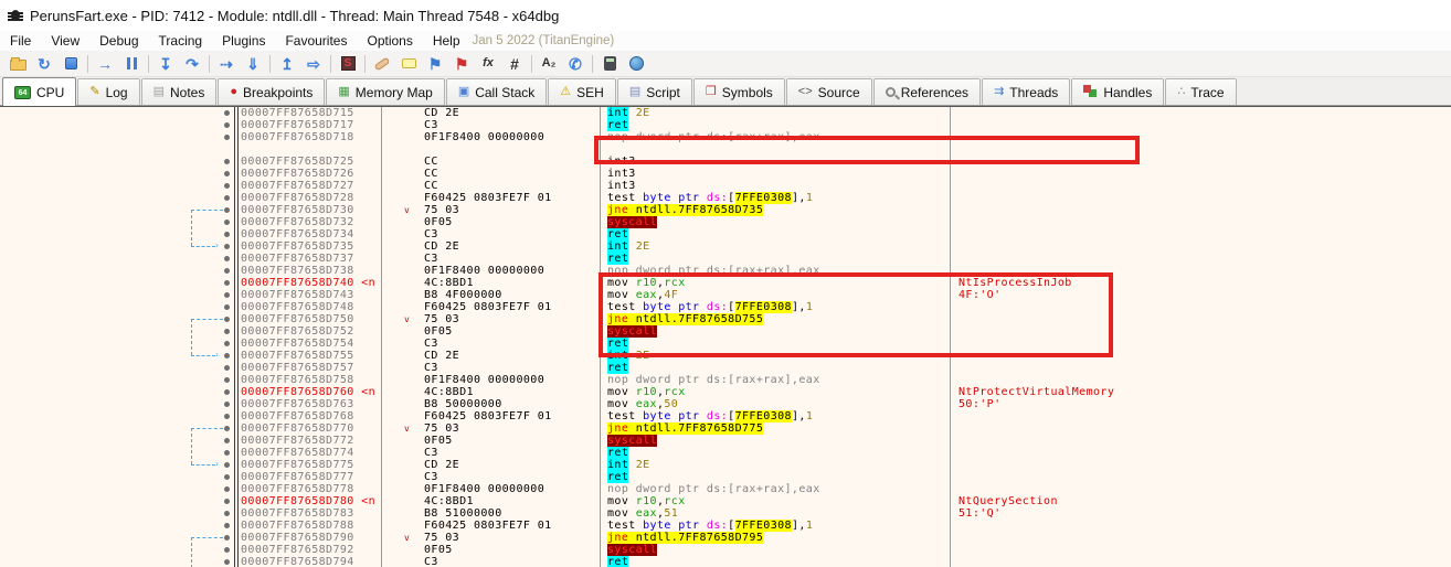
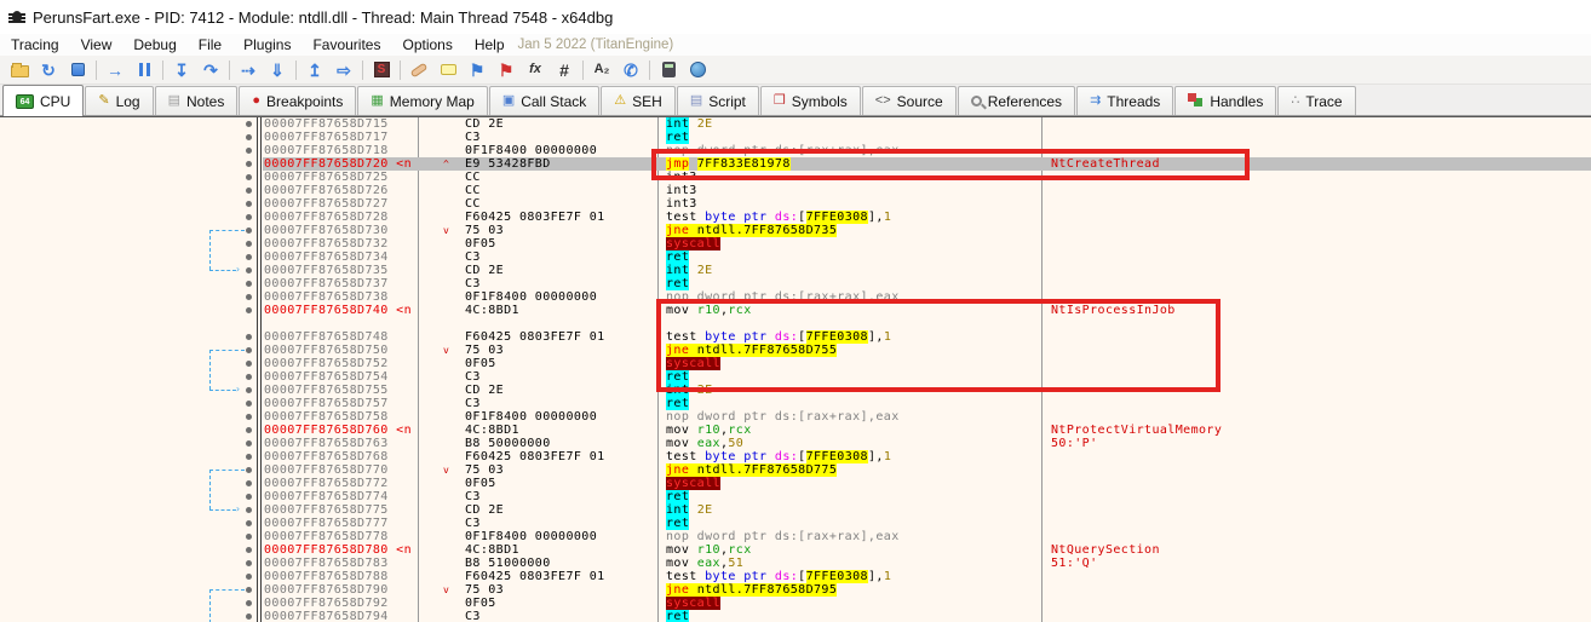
  PerunsFart.exe - PID: 7412 - Module: ntdll.dll - Thread: Main Thread 7548 - x64dbg
- File
+ Tracing
  View
  Debug
- Tracing
+ File
  Plugins
  Favourites
  Options
  Help
  Jan 5 2022 (TitanEngine)
  ↻
  →
  ↧
  ↷
  ⇢
  ⇓
  ↥
  ⇨
  S
  ⚑
  ⚑
  fx
  #
  A₂
  ✆
  CPU
  ✎
  Log
  ▤
  Notes
  ●
  Breakpoints
  ▦
  Memory Map
  ▣
  Call Stack
  ⚠
  SEH
  ▤
  Script
  ❒
  Symbols
  <>
  Source
  References
  ⇉
  Threads
  Handles
  ∴
  Trace
  00007FF87658D715
  CD 2E
  int 2E
  00007FF87658D717
  C3
  ret
  00007FF87658D718
  0F1F8400 00000000
  nop dword ptr ds:[rax+rax],eax
+ 00007FF87658D720 <n
+ ^
+ E9 53428FBD
+ jmp 7FF833E81978
+ NtCreateThread
  00007FF87658D725
  CC
  int3
  00007FF87658D726
  CC
  int3
  00007FF87658D727
  CC
  int3
  00007FF87658D728
  F60425 0803FE7F 01
  test byte ptr ds:[7FFE0308],1
  00007FF87658D730
  v
  75 03
  jne ntdll.7FF87658D735
  00007FF87658D732
  0F05
  syscall
  00007FF87658D734
  C3
  ret
  00007FF87658D735
  CD 2E
  int 2E
  00007FF87658D737
  C3
  ret
  00007FF87658D738
  0F1F8400 00000000
  nop dword ptr ds:[rax+rax],eax
  00007FF87658D740 <n
  4C:8BD1
  mov r10,rcx
  NtIsProcessInJob
- 00007FF87658D743
- B8 4F000000
- mov eax,4F
- 4F:'O'
  00007FF87658D748
  F60425 0803FE7F 01
  test byte ptr ds:[7FFE0308],1
  00007FF87658D750
  v
  75 03
  jne ntdll.7FF87658D755
  00007FF87658D752
  0F05
  syscall
  00007FF87658D754
  C3
  ret
  00007FF87658D755
  CD 2E
  int 2E
  00007FF87658D757
  C3
  ret
  00007FF87658D758
  0F1F8400 00000000
  nop dword ptr ds:[rax+rax],eax
  00007FF87658D760 <n
  4C:8BD1
  mov r10,rcx
  NtProtectVirtualMemory
  00007FF87658D763
  B8 50000000
  mov eax,50
  50:'P'
  00007FF87658D768
  F60425 0803FE7F 01
  test byte ptr ds:[7FFE0308],1
  00007FF87658D770
  v
  75 03
  jne ntdll.7FF87658D775
  00007FF87658D772
  0F05
  syscall
  00007FF87658D774
  C3
  ret
  00007FF87658D775
  CD 2E
  int 2E
  00007FF87658D777
  C3
  ret
  00007FF87658D778
  0F1F8400 00000000
  nop dword ptr ds:[rax+rax],eax
  00007FF87658D780 <n
  4C:8BD1
  mov r10,rcx
  NtQuerySection
  00007FF87658D783
  B8 51000000
  mov eax,51
  51:'Q'
  00007FF87658D788
  F60425 0803FE7F 01
  test byte ptr ds:[7FFE0308],1
  00007FF87658D790
  v
  75 03
  jne ntdll.7FF87658D795
  00007FF87658D792
  0F05
  syscall
  00007FF87658D794
  C3
  ret
  ›
  ›
  ›
